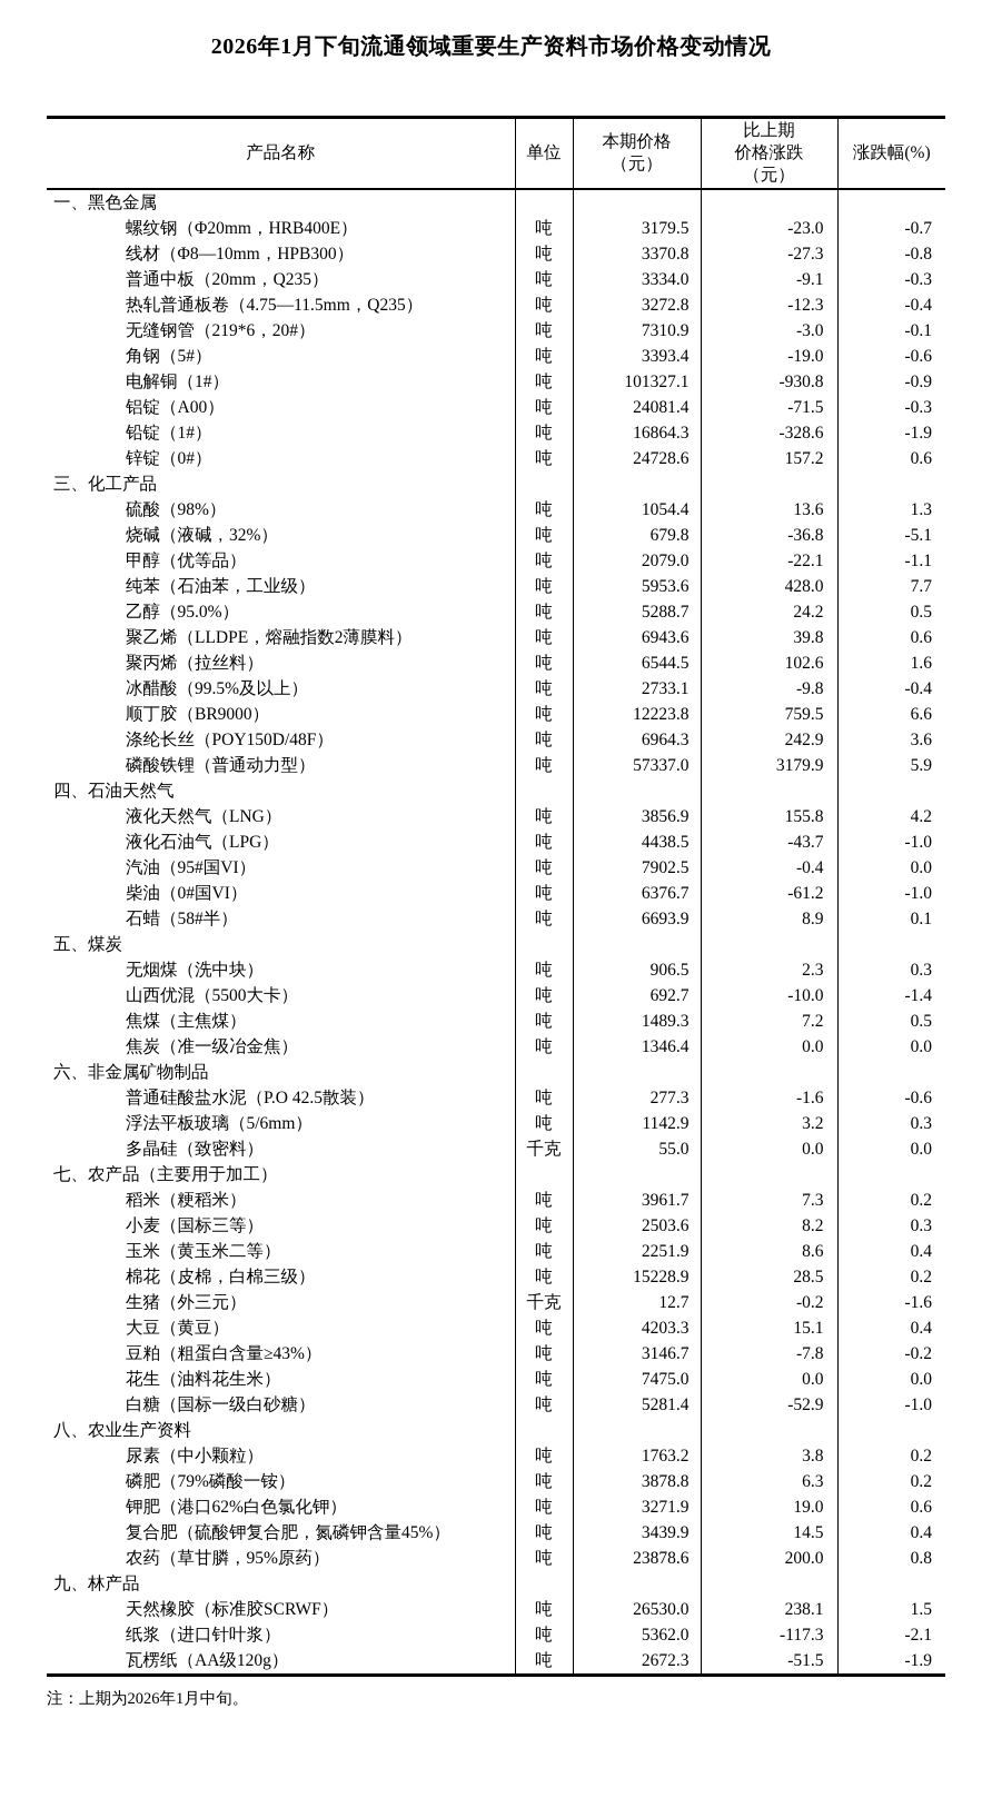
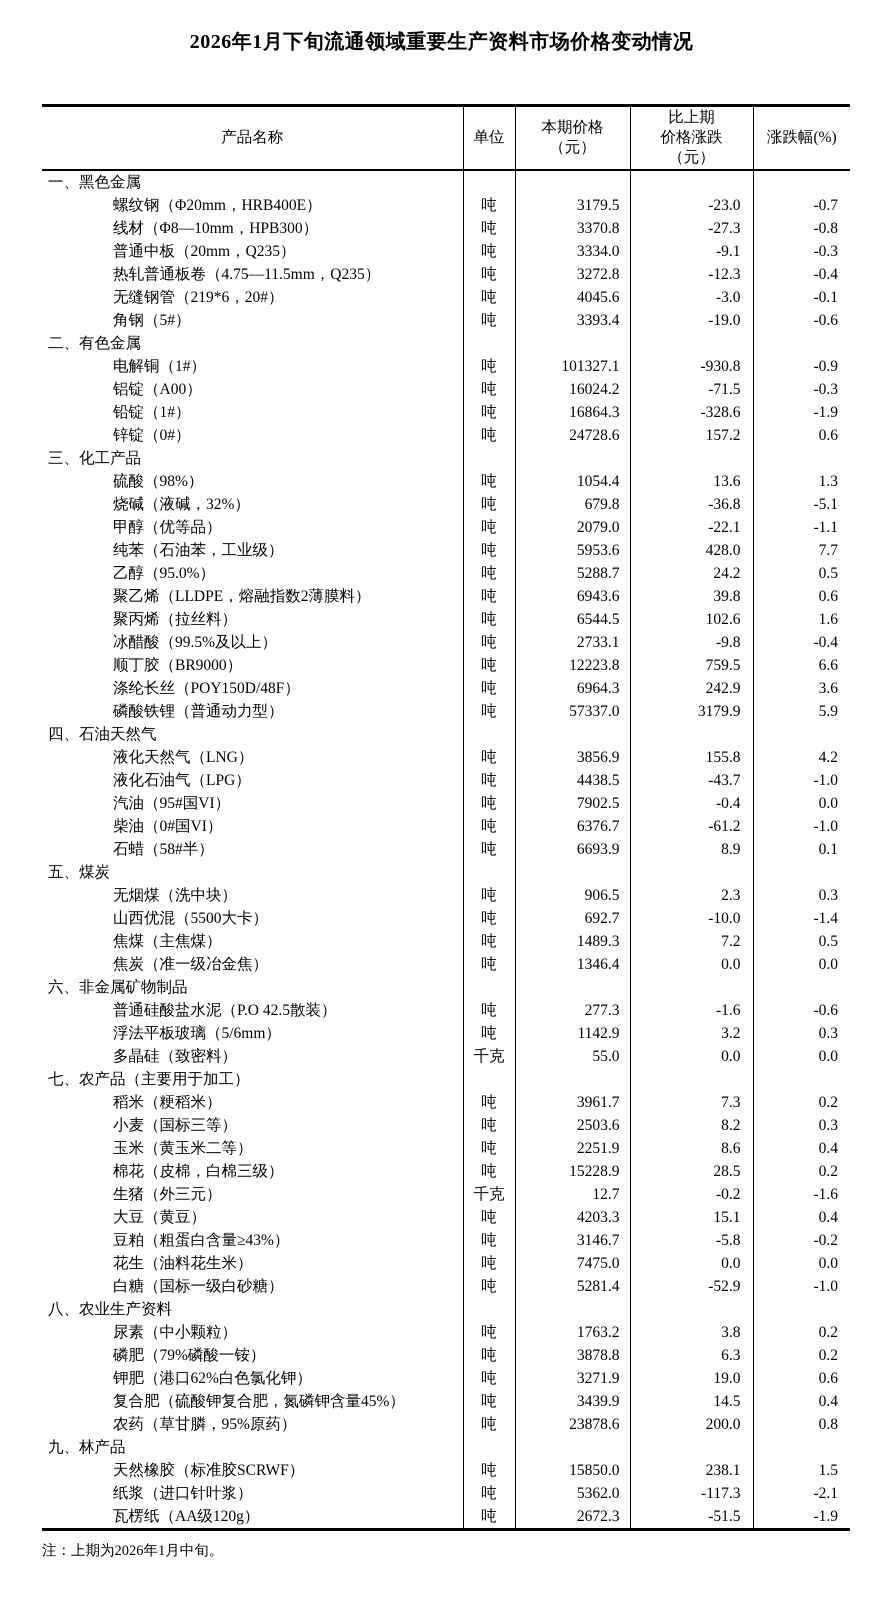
  2026年1月下旬流通领域重要生产资料市场价格变动情况
  产品名称	单位	本期价格 （元）	比上期 价格涨跌 （元）	涨跌幅(%)
  一、黑色金属
  螺纹钢（Φ20mm，HRB400E）	吨	3179.5	-23.0	-0.7
  线材（Φ8—10mm，HPB300）	吨	3370.8	-27.3	-0.8
  普通中板（20mm，Q235）	吨	3334.0	-9.1	-0.3
  热轧普通板卷（4.75—11.5mm，Q235）	吨	3272.8	-12.3	-0.4
- 无缝钢管（219*6，20#）	吨	7310.9	-3.0	-0.1
+ 无缝钢管（219*6，20#）	吨	4045.6	-3.0	-0.1
  角钢（5#）	吨	3393.4	-19.0	-0.6
+ 二、有色金属
  电解铜（1#）	吨	101327.1	-930.8	-0.9
- 铝锭（A00）	吨	24081.4	-71.5	-0.3
+ 铝锭（A00）	吨	16024.2	-71.5	-0.3
  铅锭（1#）	吨	16864.3	-328.6	-1.9
  锌锭（0#）	吨	24728.6	157.2	0.6
  三、化工产品
  硫酸（98%）	吨	1054.4	13.6	1.3
  烧碱（液碱，32%）	吨	679.8	-36.8	-5.1
  甲醇（优等品）	吨	2079.0	-22.1	-1.1
  纯苯（石油苯，工业级）	吨	5953.6	428.0	7.7
  乙醇（95.0%）	吨	5288.7	24.2	0.5
  聚乙烯（LLDPE，熔融指数2薄膜料）	吨	6943.6	39.8	0.6
  聚丙烯（拉丝料）	吨	6544.5	102.6	1.6
  冰醋酸（99.5%及以上）	吨	2733.1	-9.8	-0.4
  顺丁胶（BR9000）	吨	12223.8	759.5	6.6
  涤纶长丝（POY150D/48F）	吨	6964.3	242.9	3.6
  磷酸铁锂（普通动力型）	吨	57337.0	3179.9	5.9
  四、石油天然气
  液化天然气（LNG）	吨	3856.9	155.8	4.2
  液化石油气（LPG）	吨	4438.5	-43.7	-1.0
  汽油（95#国VI）	吨	7902.5	-0.4	0.0
  柴油（0#国VI）	吨	6376.7	-61.2	-1.0
  石蜡（58#半）	吨	6693.9	8.9	0.1
  五、煤炭
  无烟煤（洗中块）	吨	906.5	2.3	0.3
  山西优混（5500大卡）	吨	692.7	-10.0	-1.4
  焦煤（主焦煤）	吨	1489.3	7.2	0.5
  焦炭（准一级冶金焦）	吨	1346.4	0.0	0.0
  六、非金属矿物制品
  普通硅酸盐水泥（P.O 42.5散装）	吨	277.3	-1.6	-0.6
  浮法平板玻璃（5/6mm）	吨	1142.9	3.2	0.3
  多晶硅（致密料）	千克	55.0	0.0	0.0
  七、农产品（主要用于加工）
  稻米（粳稻米）	吨	3961.7	7.3	0.2
  小麦（国标三等）	吨	2503.6	8.2	0.3
  玉米（黄玉米二等）	吨	2251.9	8.6	0.4
  棉花（皮棉，白棉三级）	吨	15228.9	28.5	0.2
  生猪（外三元）	千克	12.7	-0.2	-1.6
  大豆（黄豆）	吨	4203.3	15.1	0.4
- 豆粕（粗蛋白含量≥43%）	吨	3146.7	-7.8	-0.2
+ 豆粕（粗蛋白含量≥43%）	吨	3146.7	-5.8	-0.2
  花生（油料花生米）	吨	7475.0	0.0	0.0
  白糖（国标一级白砂糖）	吨	5281.4	-52.9	-1.0
  八、农业生产资料
  尿素（中小颗粒）	吨	1763.2	3.8	0.2
  磷肥（79%磷酸一铵）	吨	3878.8	6.3	0.2
  钾肥（港口62%白色氯化钾）	吨	3271.9	19.0	0.6
  复合肥（硫酸钾复合肥，氮磷钾含量45%）	吨	3439.9	14.5	0.4
  农药（草甘膦，95%原药）	吨	23878.6	200.0	0.8
  九、林产品
- 天然橡胶（标准胶SCRWF）	吨	26530.0	238.1	1.5
+ 天然橡胶（标准胶SCRWF）	吨	15850.0	238.1	1.5
  纸浆（进口针叶浆）	吨	5362.0	-117.3	-2.1
  瓦楞纸（AA级120g）	吨	2672.3	-51.5	-1.9
  注：上期为2026年1月中旬。
